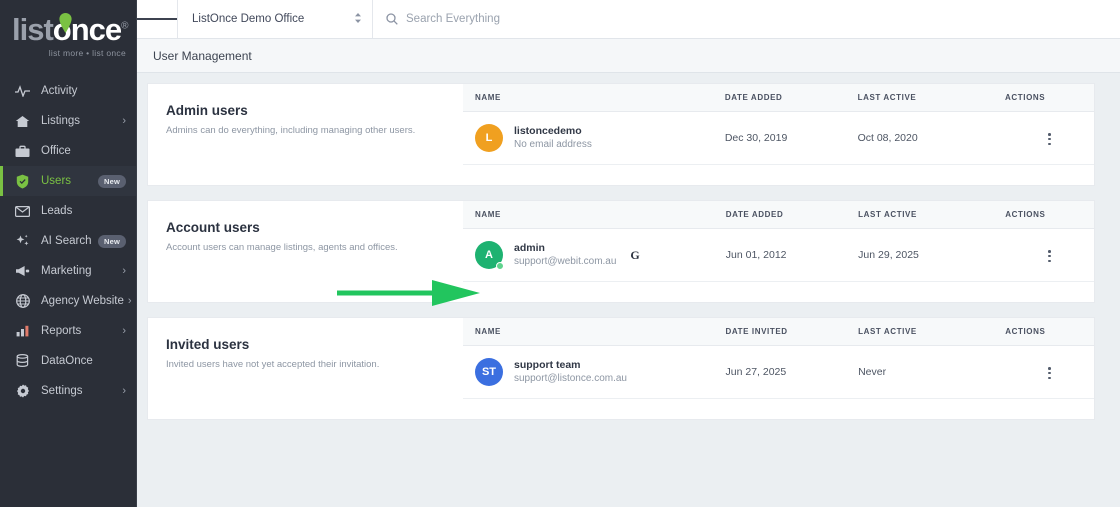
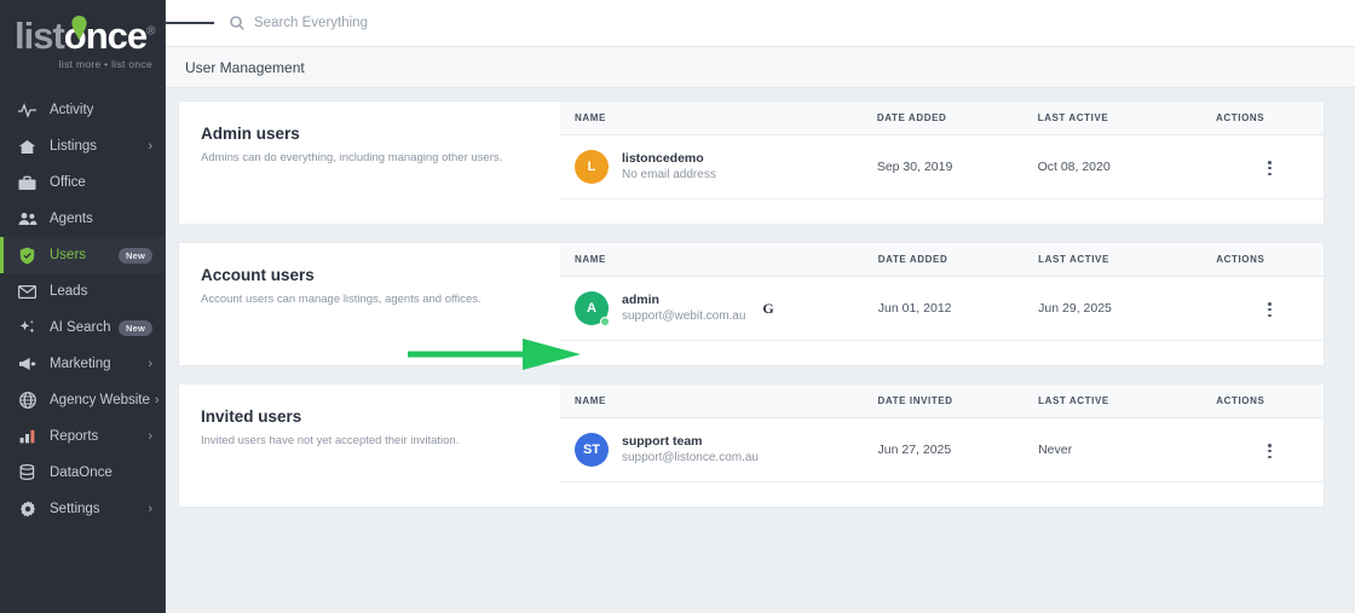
  listonce®
  list more • list once
  Activity
  Listings
  ›
  Office
+ Agents
  Users
  New
  Leads
  AI Search
  New
  Marketing
  ›
  Agency Website
  ›
  Reports
  ›
  DataOnce
  Settings
  ›
- ListOnce Demo Office
  Search Everything
  User Management
  Admin users
  Admins can do everything, including managing other users.
  NAME	DATE ADDED	LAST ACTIVE	ACTIONS
- L listoncedemo No email address	Dec 30, 2019	Oct 08, 2020
+ L listoncedemo No email address	Sep 30, 2019	Oct 08, 2020
  Account users
  Account users can manage listings, agents and offices.
  NAME	DATE ADDED	LAST ACTIVE	ACTIONS
  A admin support@webit.com.au G	Jun 01, 2012	Jun 29, 2025
  Invited users
  Invited users have not yet accepted their invitation.
  NAME	DATE INVITED	LAST ACTIVE	ACTIONS
  ST support team support@listonce.com.au	Jun 27, 2025	Never
